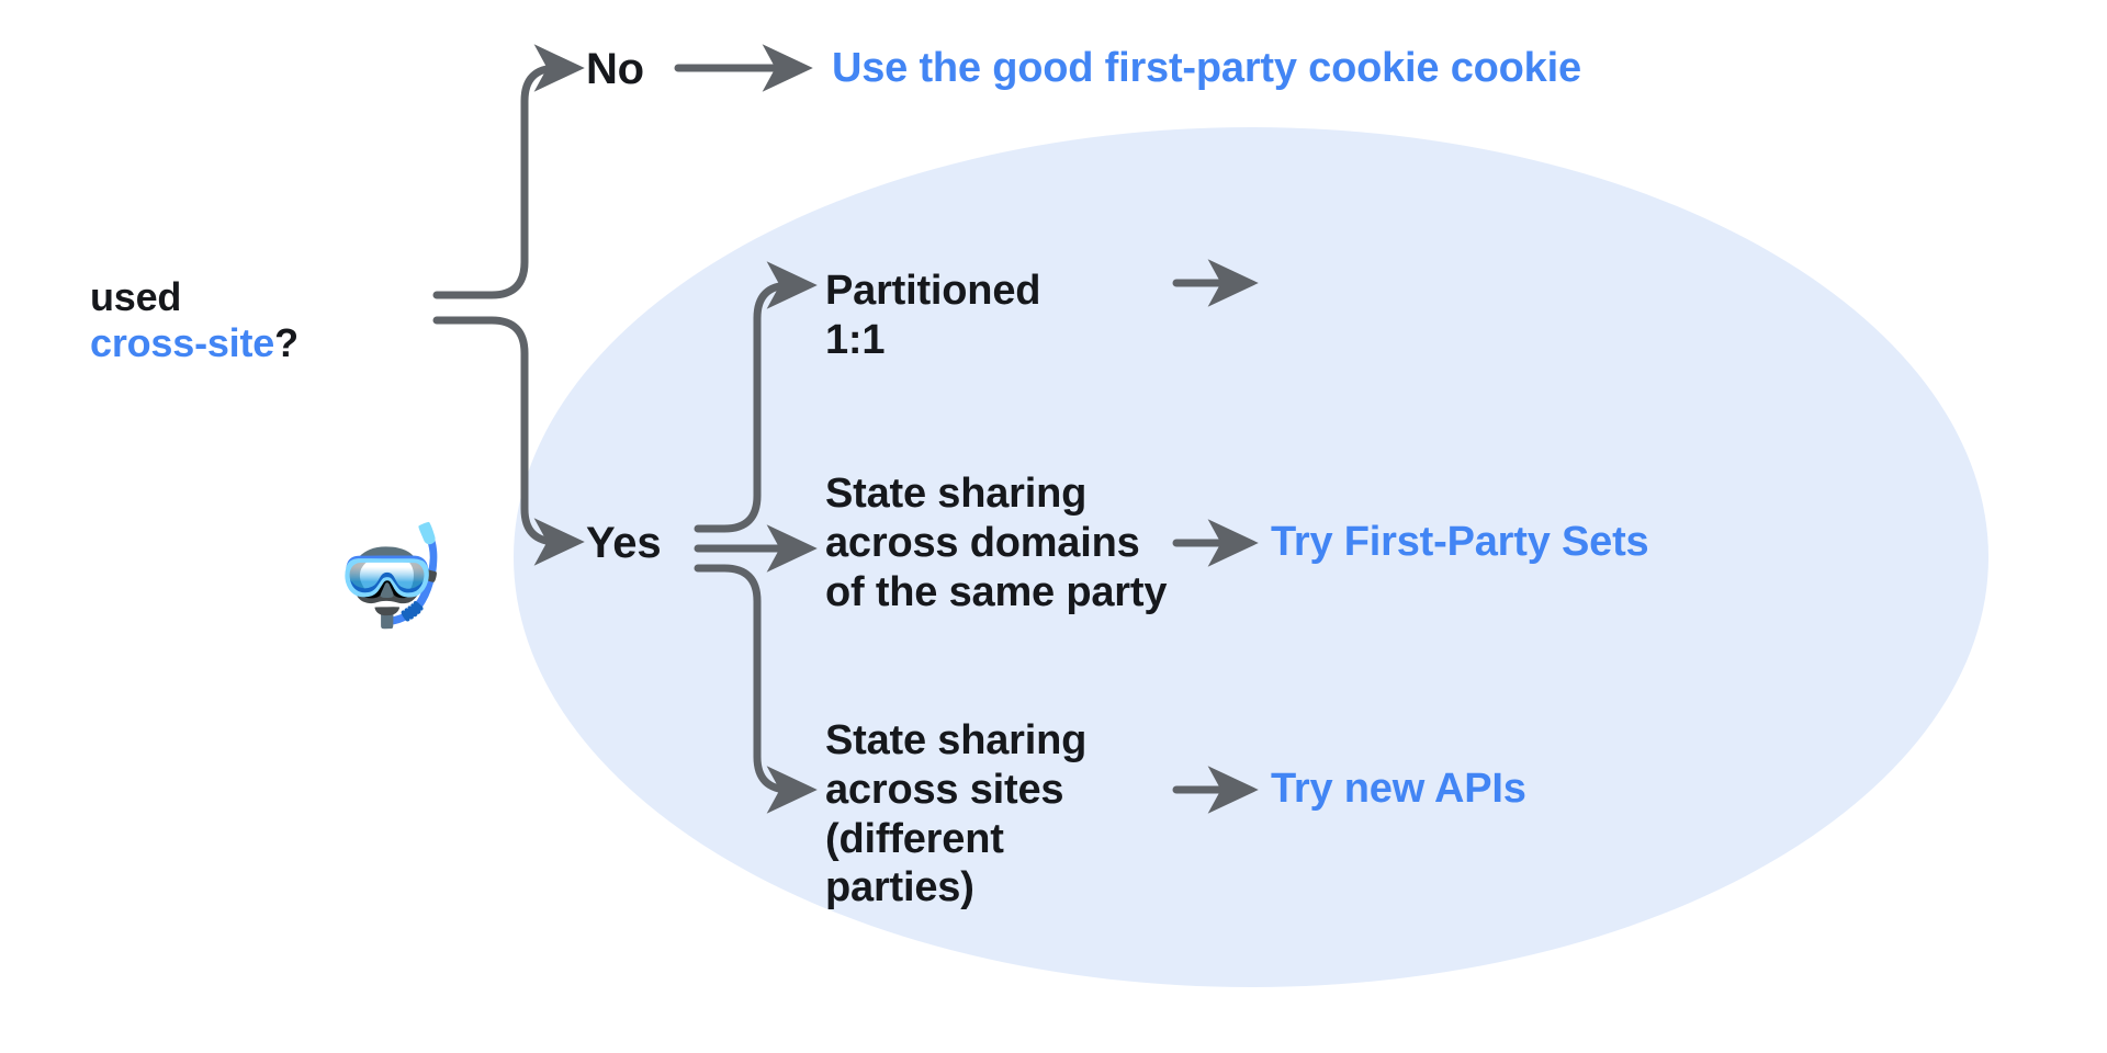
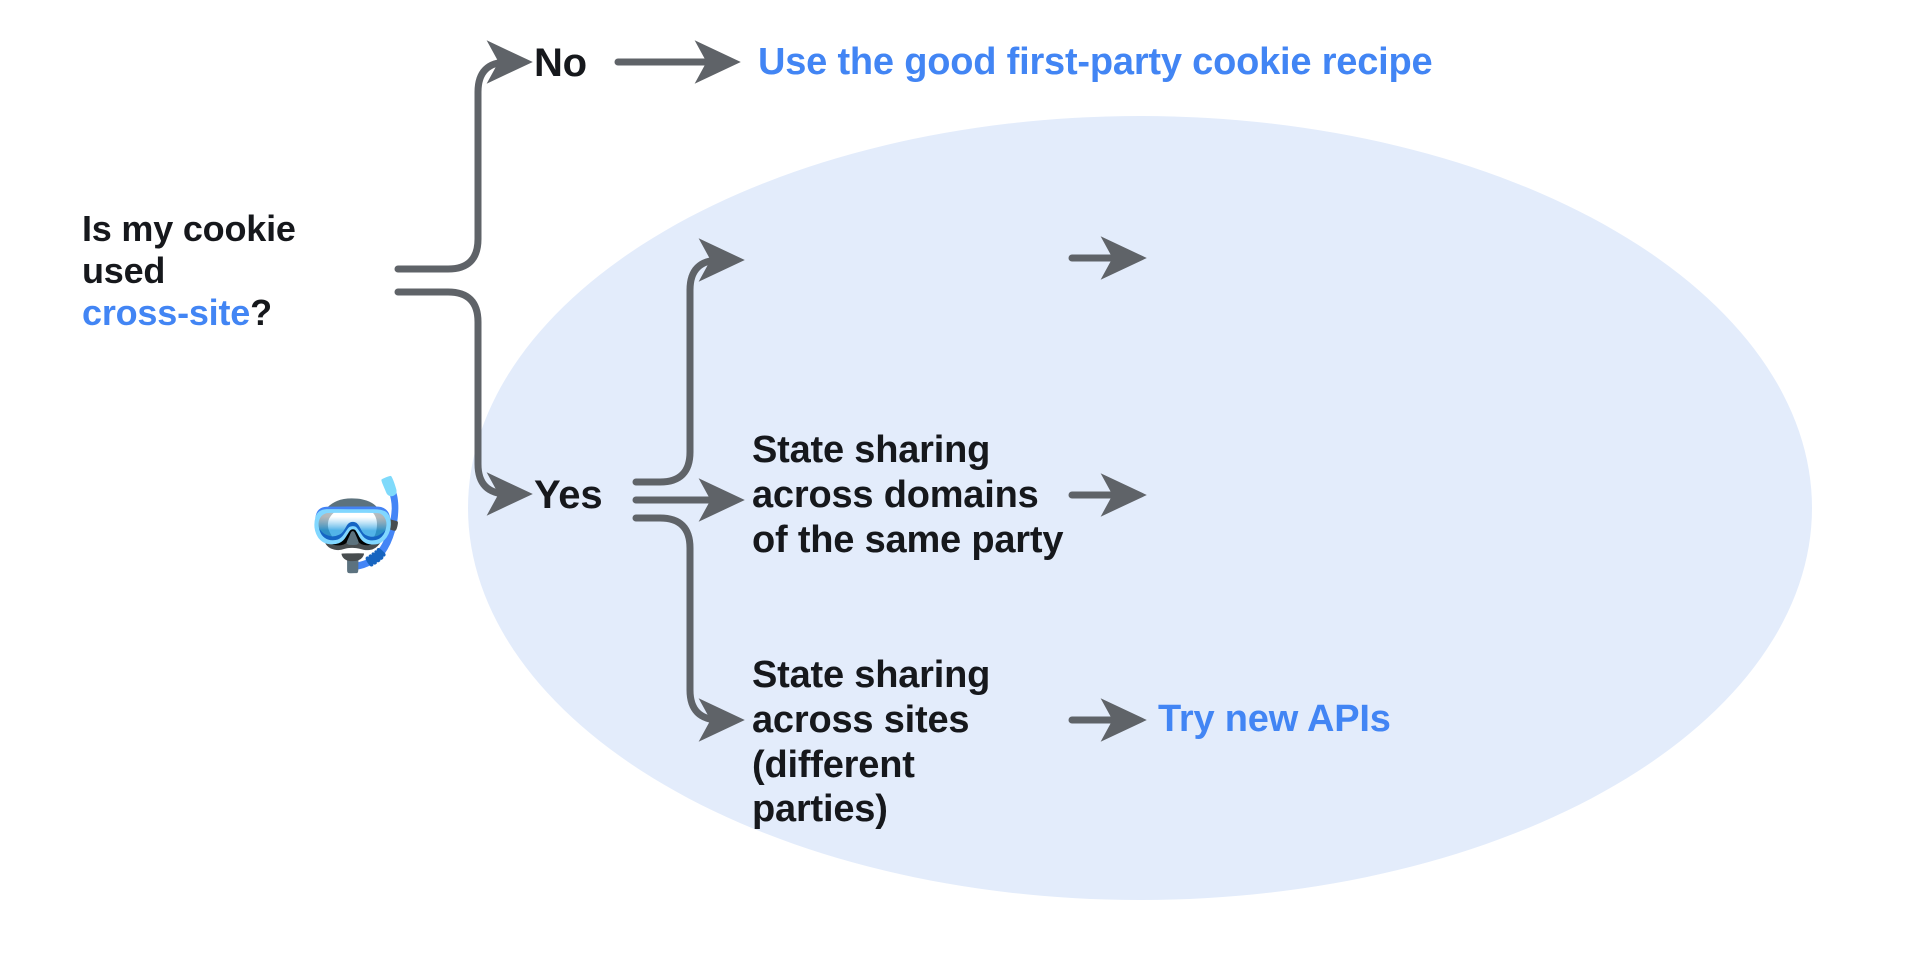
+ Is my cookie
  used
  cross-site?
  🤿
  No
  Yes
- Use the good first-party cookie cookie
+ Use the good first-party cookie recipe
- Partitioned
- 1:1
  State sharing
  across domains
  of the same party
- Try First-Party Sets
  State sharing
  across sites
  (different
  parties)
  Try new APIs
